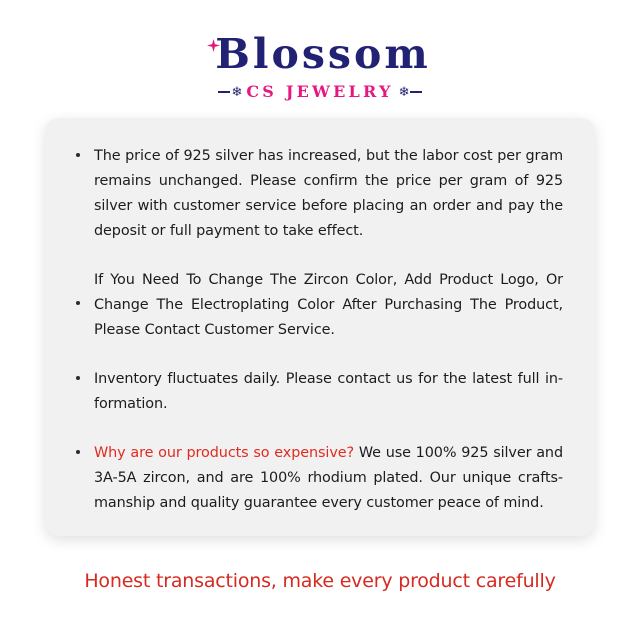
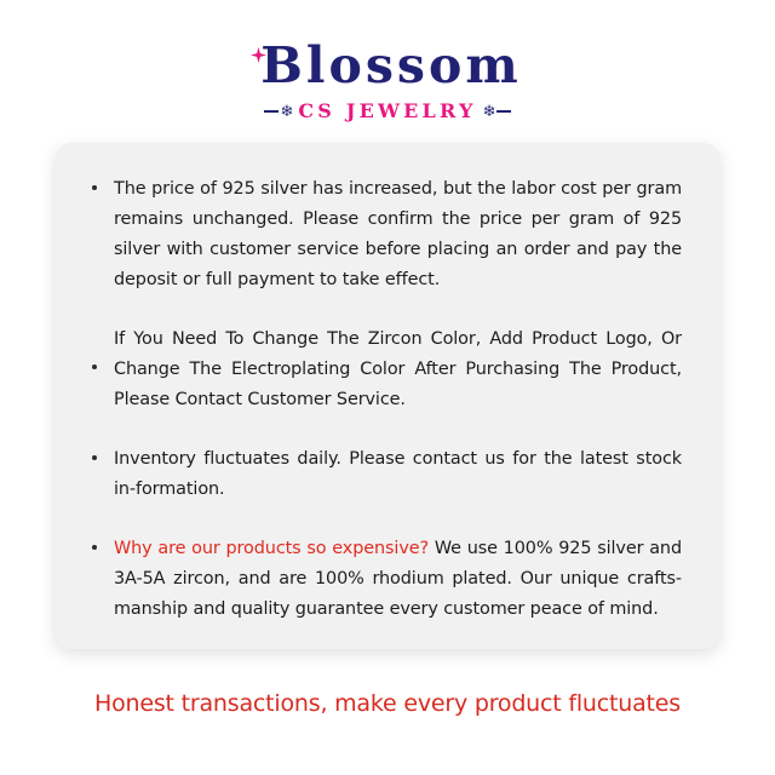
  Blossom
  ❄
  CS JEWELRY
  ❄
  The price of 925 silver has increased, but the labor cost per gram remains unchanged. Please confirm the price per gram of 925 silver with customer service before placing an order and pay the deposit or full payment to take effect.
  If You Need To Change The Zircon Color, Add Product Logo, Or Change The Electroplating Color After Purchasing The Product, Please Contact Customer Service.
- Inventory fluctuates daily. Please contact us for the latest full in-formation.
+ Inventory fluctuates daily. Please contact us for the latest stock in-formation.
  Why are our products so expensive? We use 100% 925 silver and 3A-5A zircon, and are 100% rhodium plated. Our unique crafts-manship and quality guarantee every customer peace of mind.
- Honest transactions, make every product carefully
+ Honest transactions, make every product fluctuates
